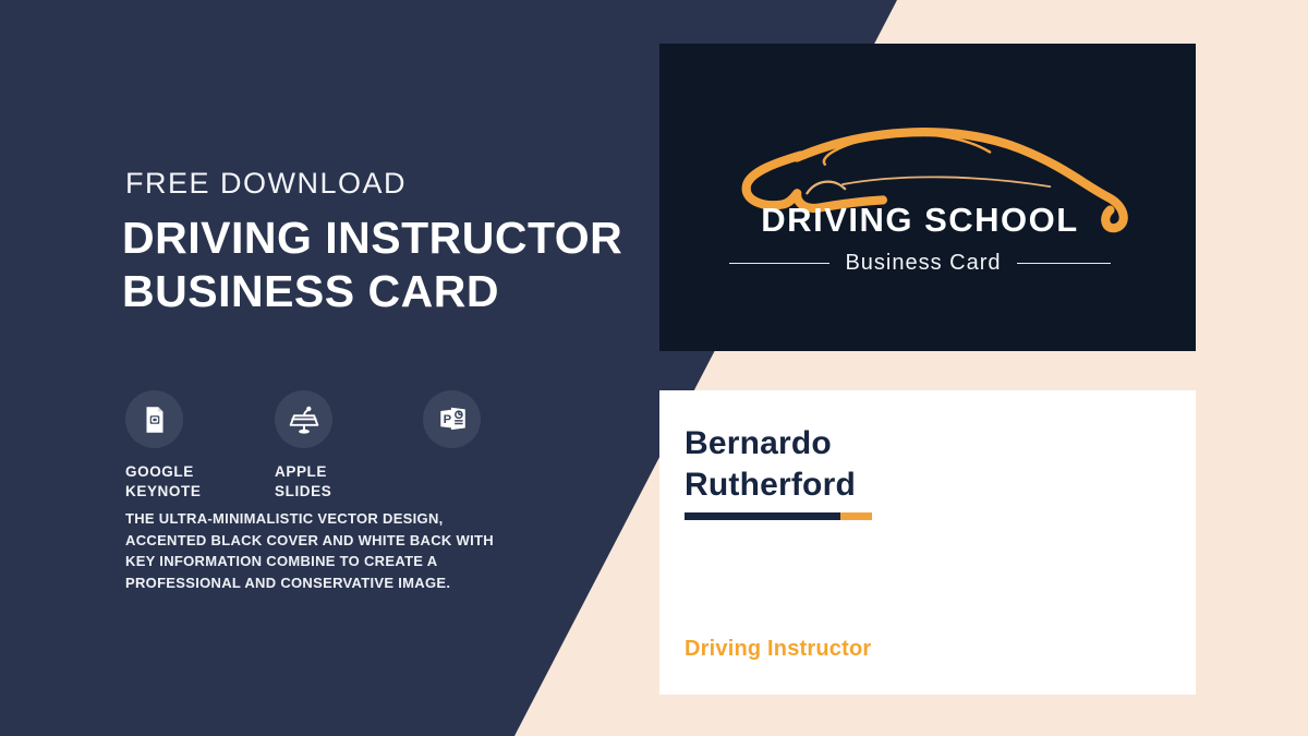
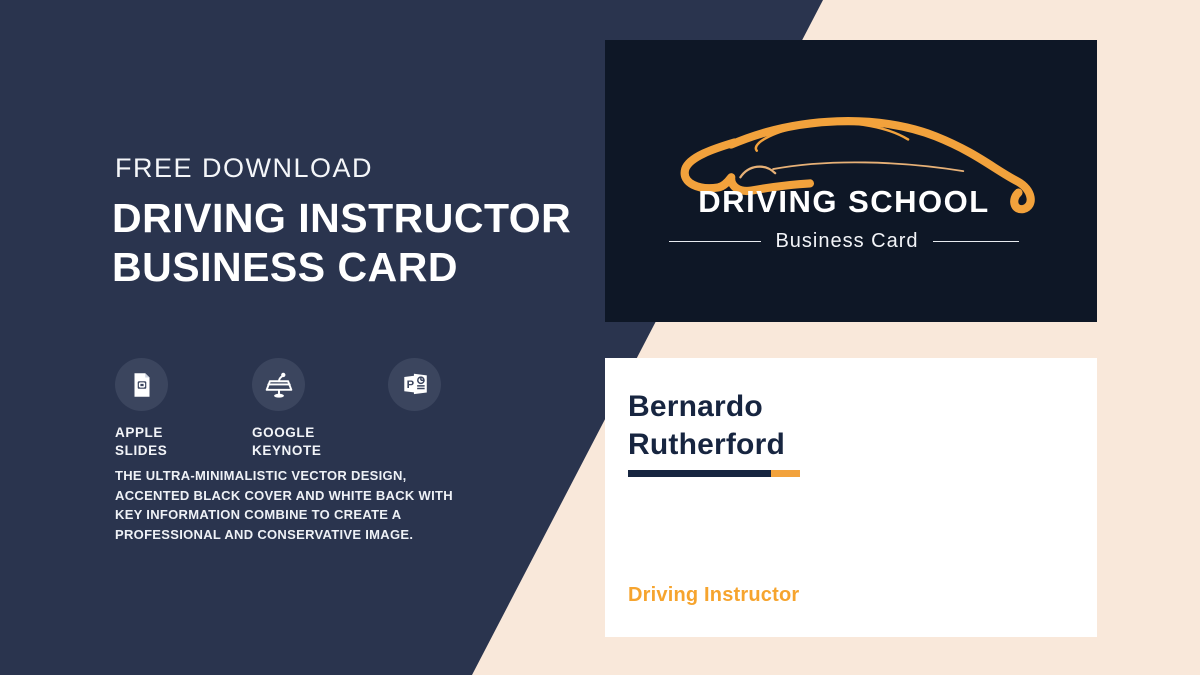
  FREE DOWNLOAD
  DRIVING INSTRUCTOR
  BUSINESS CARD
- GOOGLE
+ APPLE
- KEYNOTE
+ SLIDES
- APPLE
+ GOOGLE
- SLIDES
+ KEYNOTE
  P
  THE ULTRA-MINIMALISTIC VECTOR DESIGN, ACCENTED BLACK COVER AND WHITE BACK WITH KEY INFORMATION COMBINE TO CREATE A PROFESSIONAL AND CONSERVATIVE IMAGE.
  DRIVING SCHOOL
  Business Card
  Bernardo
  Rutherford
  Driving Instructor
